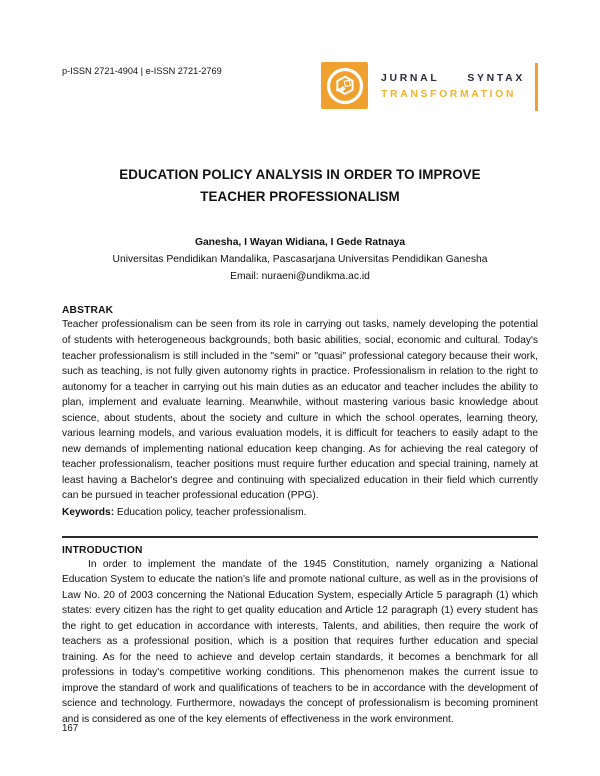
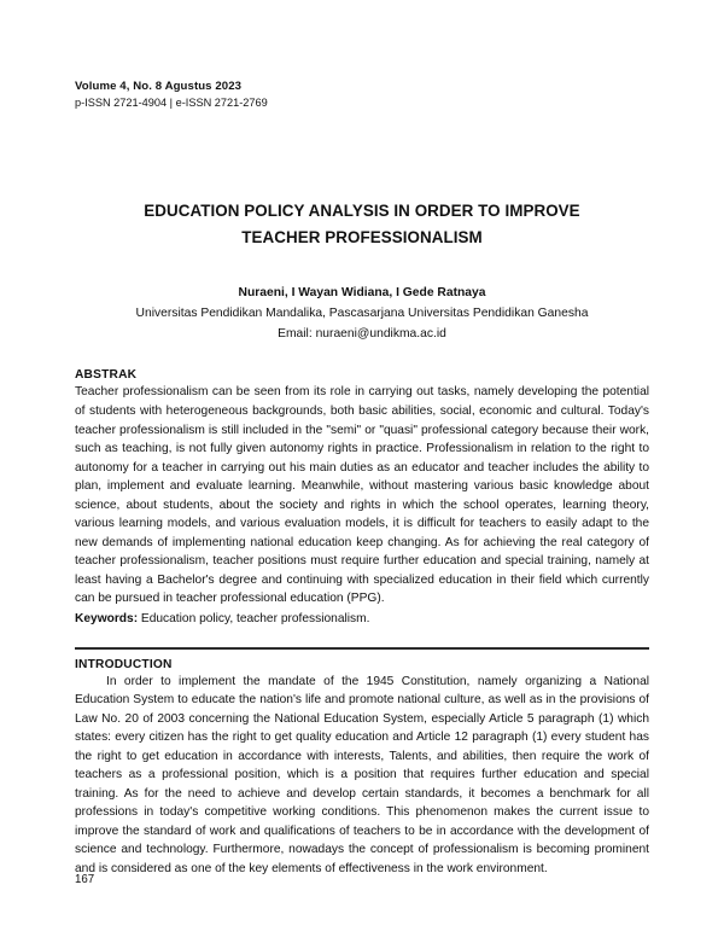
+ Volume 4, No. 8 Agustus 2023
  p-ISSN 2721-4904 | e-ISSN 2721-2769
- JURNAL
- SYNTAX
- TRANSFORMATION
  EDUCATION POLICY ANALYSIS IN ORDER TO IMPROVE
  TEACHER PROFESSIONALISM
- Ganesha, I Wayan Widiana, I Gede Ratnaya
+ Nuraeni, I Wayan Widiana, I Gede Ratnaya
  Universitas Pendidikan Mandalika, Pascasarjana Universitas Pendidikan Ganesha
  Email: nuraeni@undikma.ac.id
  ABSTRAK
- Teacher professionalism can be seen from its role in carrying out tasks, namely developing the potential of students with heterogeneous backgrounds, both basic abilities, social, economic and cultural. Today's teacher professionalism is still included in the "semi" or "quasi" professional category because their work, such as teaching, is not fully given autonomy rights in practice. Professionalism in relation to the right to autonomy for a teacher in carrying out his main duties as an educator and teacher includes the ability to plan, implement and evaluate learning. Meanwhile, without mastering various basic knowledge about science, about students, about the society and culture in which the school operates, learning theory, various learning models, and various evaluation models, it is difficult for teachers to easily adapt to the new demands of implementing national education keep changing. As for achieving the real category of teacher professionalism, teacher positions must require further education and special training, namely at least having a Bachelor's degree and continuing with specialized education in their field which currently can be pursued in teacher professional education (PPG).
+ Teacher professionalism can be seen from its role in carrying out tasks, namely developing the potential of students with heterogeneous backgrounds, both basic abilities, social, economic and cultural. Today's teacher professionalism is still included in the "semi" or "quasi" professional category because their work, such as teaching, is not fully given autonomy rights in practice. Professionalism in relation to the right to autonomy for a teacher in carrying out his main duties as an educator and teacher includes the ability to plan, implement and evaluate learning. Meanwhile, without mastering various basic knowledge about science, about students, about the society and rights in which the school operates, learning theory, various learning models, and various evaluation models, it is difficult for teachers to easily adapt to the new demands of implementing national education keep changing. As for achieving the real category of teacher professionalism, teacher positions must require further education and special training, namely at least having a Bachelor's degree and continuing with specialized education in their field which currently can be pursued in teacher professional education (PPG).
  Keywords: Education policy, teacher professionalism.
  INTRODUCTION
  In order to implement the mandate of the 1945 Constitution, namely organizing a National Education System to educate the nation's life and promote national culture, as well as in the provisions of Law No. 20 of 2003 concerning the National Education System, especially Article 5 paragraph (1) which states: every citizen has the right to get quality education and Article 12 paragraph (1) every student has the right to get education in accordance with interests, Talents, and abilities, then require the work of teachers as a professional position, which is a position that requires further education and special training. As for the need to achieve and develop certain standards, it becomes a benchmark for all professions in today's competitive working conditions. This phenomenon makes the current issue to improve the standard of work and qualifications of teachers to be in accordance with the development of science and technology. Furthermore, nowadays the concept of professionalism is becoming prominent and is considered as one of the key elements of effectiveness in the work environment.
  167
